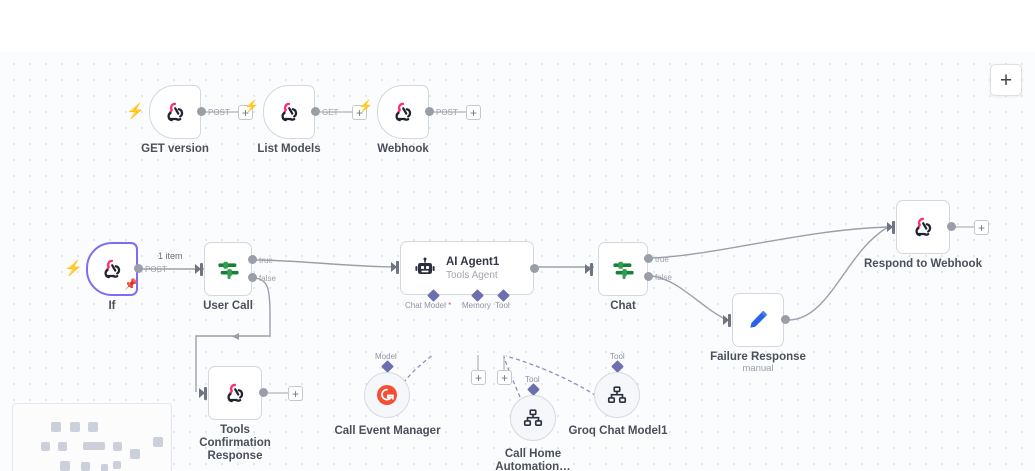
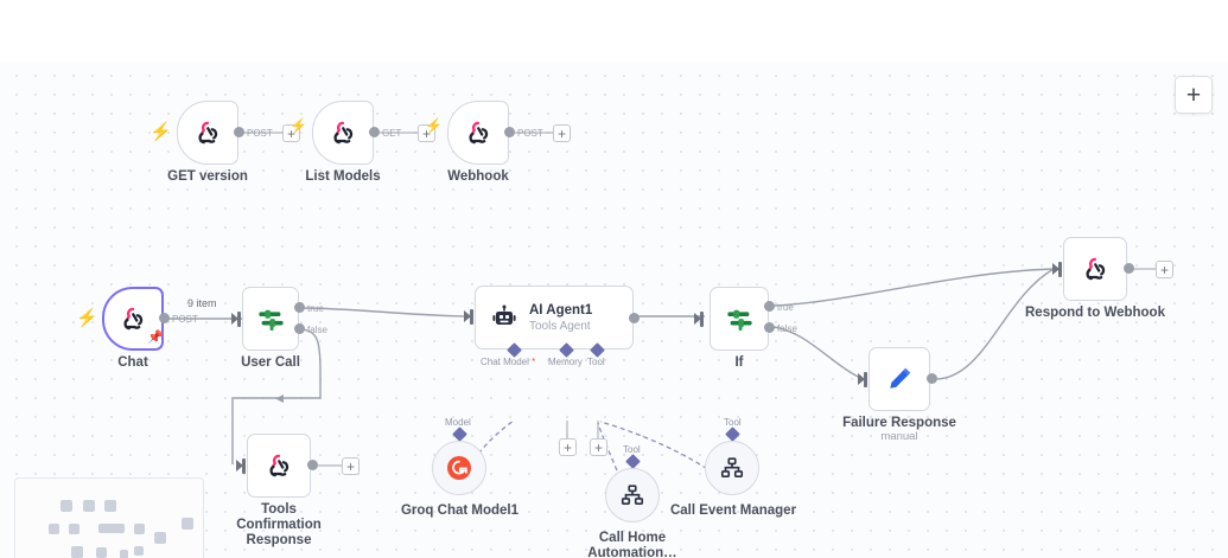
  ⚡
  POST
  +
  ⚡
  GET version
  GET
  +
  ⚡
  List Models
  POST
  +
  Webhook
  ⚡
  📌
  POST
- 1 item
+ 9 item
- If
+ Chat
  true
  false
  User Call
  AI Agent1
  Tools Agent
  Chat Model *
  Memory
  Tool
  +
  +
  true
  false
- Chat
+ If
  +
  Respond to Webhook
  Failure Response
  manual
  +
  Tools Confirmation Response
  Model
- Call Event Manager
+ Groq Chat Model1
  Tool
  Call Home Automation…
  Tool
- Groq Chat Model1
+ Call Event Manager
  +
